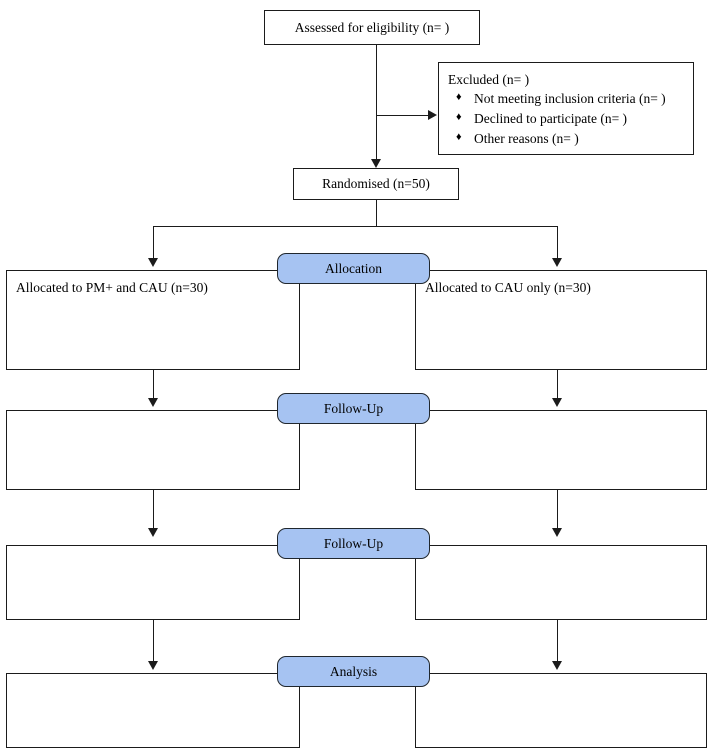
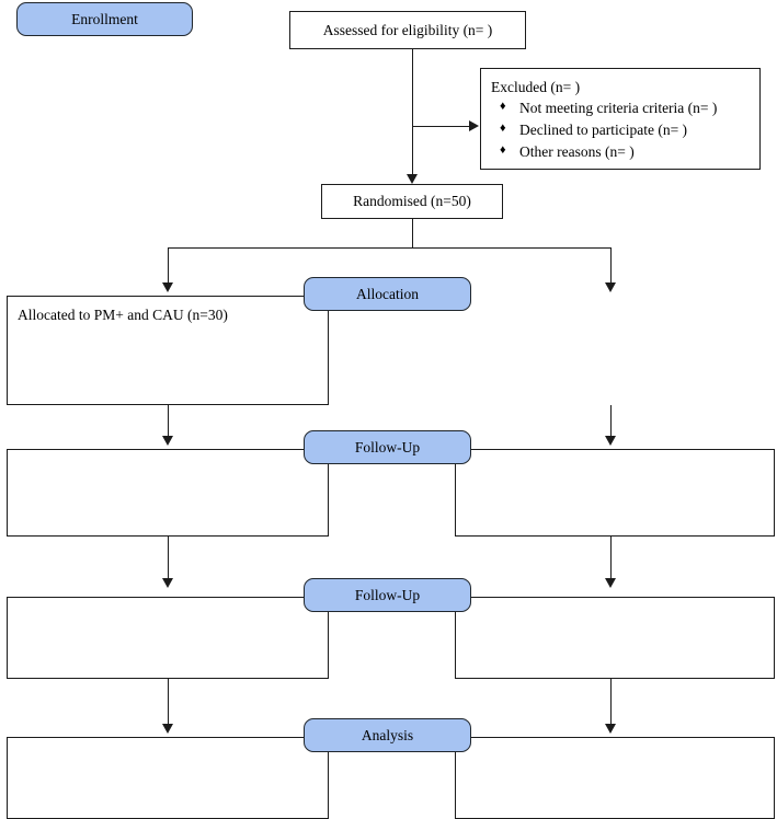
+ Enrollment
  Assessed for eligibility (n= )
  Excluded (n= )
  ♦
- Not meeting inclusion criteria (n= )
+ Not meeting criteria criteria (n= )
  ♦
  Declined to participate (n= )
  ♦
  Other reasons (n= )
  Randomised (n=50)
  Allocated to PM+ and CAU (n=30)
- Allocated to CAU only (n=30)
  Allocation
  Follow-Up
  Follow-Up
  Analysis
